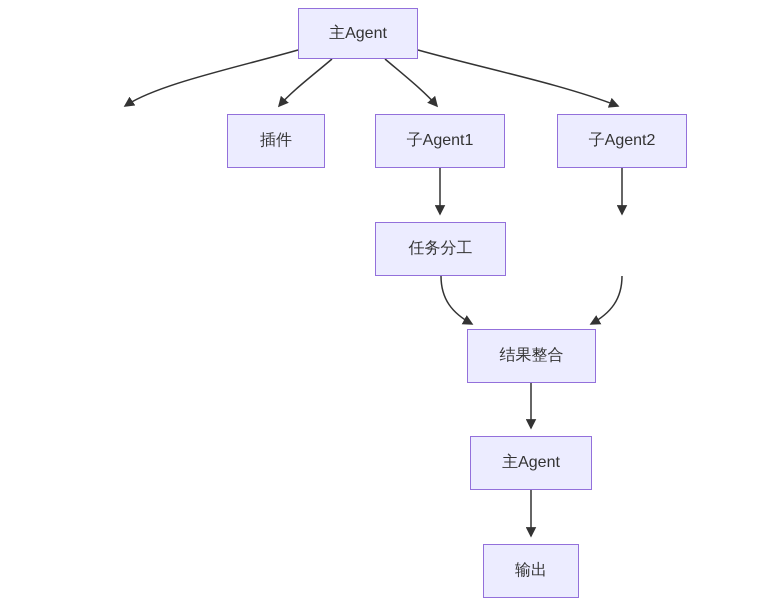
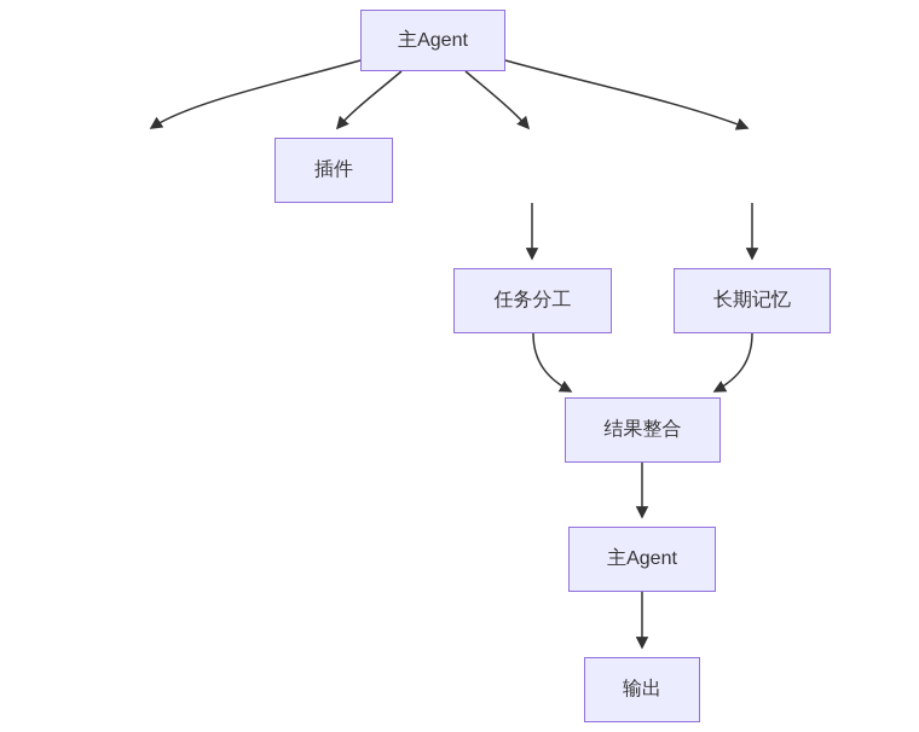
  主Agent
  插件
- 子Agent1
- 子Agent2
  任务分工
+ 长期记忆
  结果整合
  主Agent
  输出
